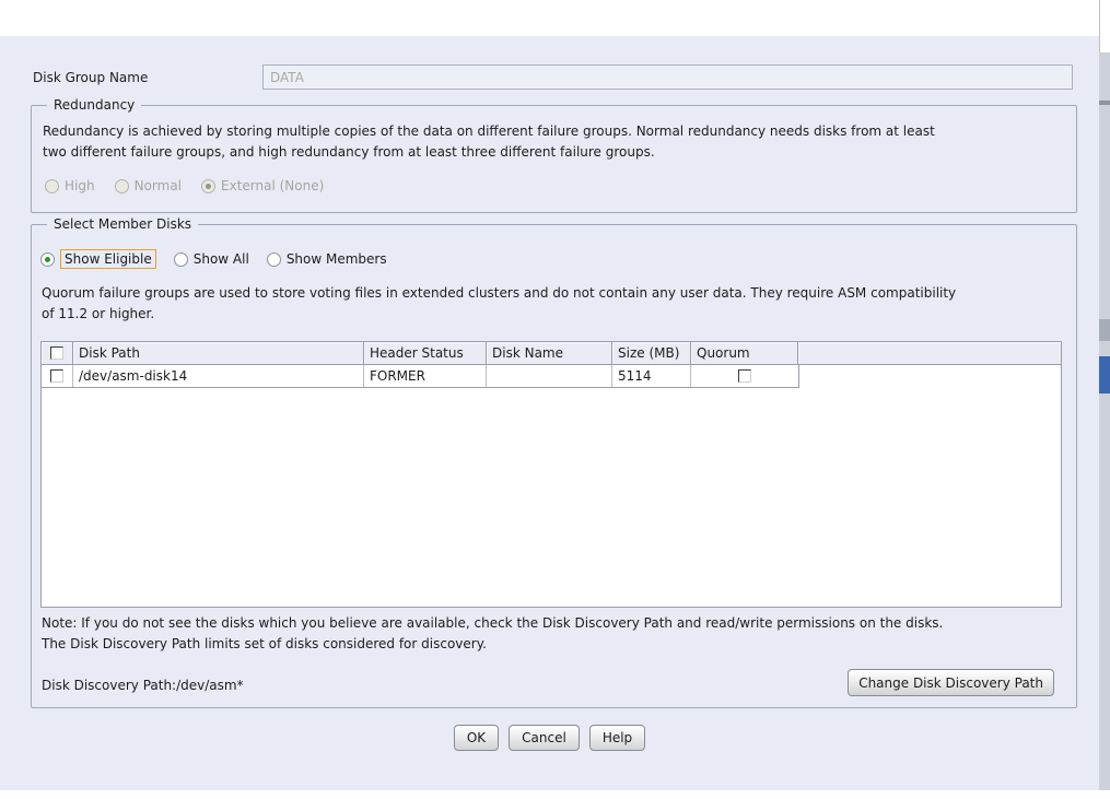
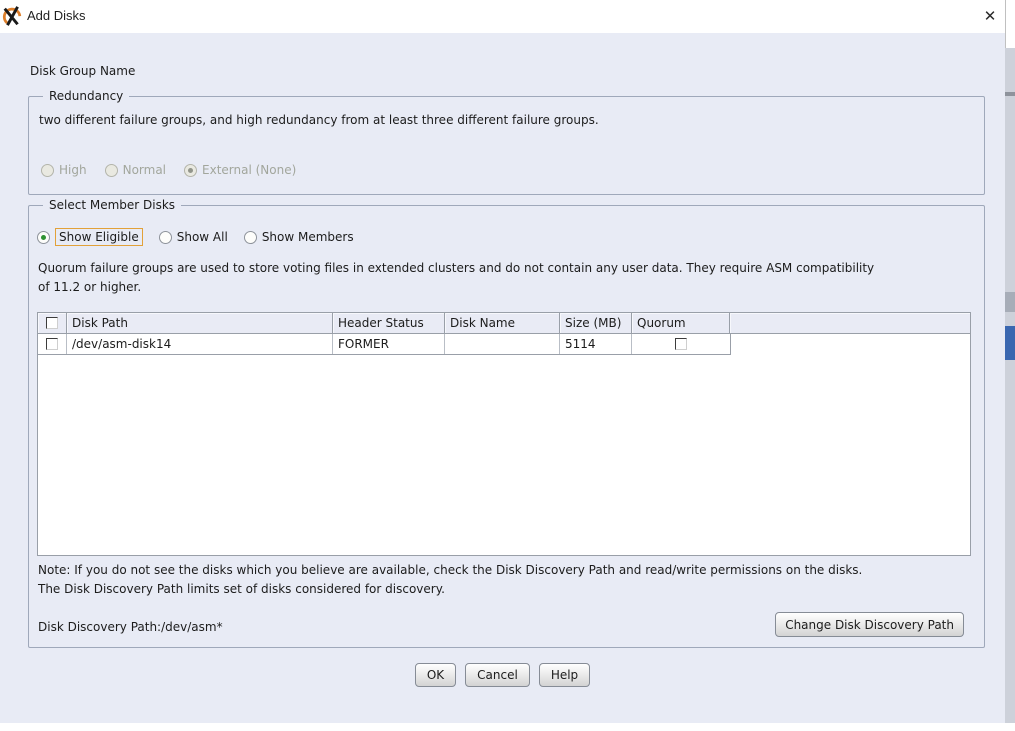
+ Add Disks
+ ✕
  Disk Group Name
- DATA
  Redundancy
- Redundancy is achieved by storing multiple copies of the data on different failure groups. Normal redundancy needs disks from at least
  two different failure groups, and high redundancy from at least three different failure groups.
  High
  Normal
  External (None)
  Select Member Disks
  Show Eligible
  Show All
  Show Members
  Quorum failure groups are used to store voting files in extended clusters and do not contain any user data. They require ASM compatibility
  of 11.2 or higher.
  Disk Path
  Header Status
  Disk Name
  Size (MB)
  Quorum
  /dev/asm-disk14
  FORMER
  5114
  Note: If you do not see the disks which you believe are available, check the Disk Discovery Path and read/write permissions on the disks.
  The Disk Discovery Path limits set of disks considered for discovery.
  Disk Discovery Path:/dev/asm*
  Change Disk Discovery Path
  OK
  Cancel
  Help
